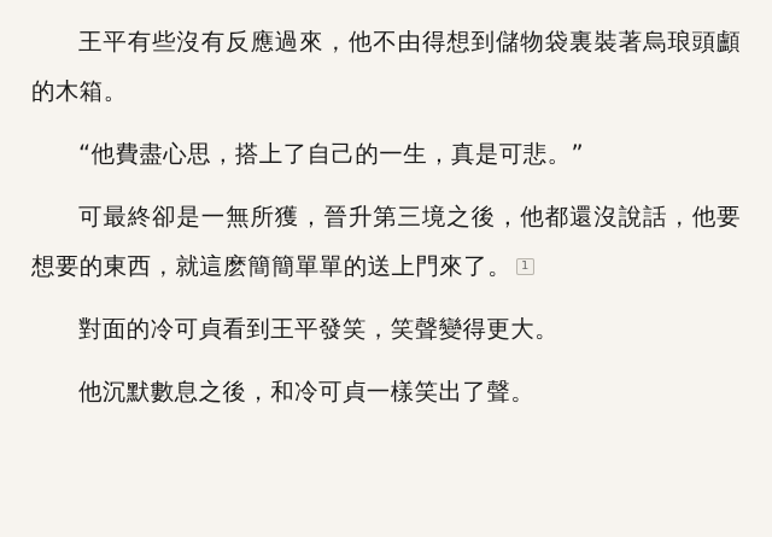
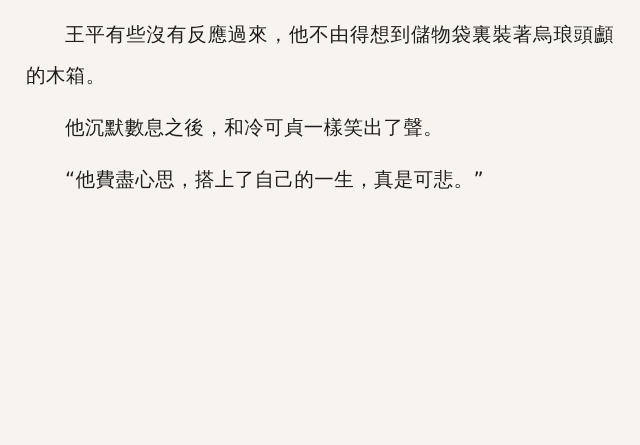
  王平有些沒有反應過來，他不由得想到儲物袋裏裝著烏琅頭顱的木箱。
- “他費盡心思，搭上了自己的一生，真是可悲。”
+ 他沉默數息之後，和冷可貞一樣笑出了聲。
- 可最終卻是一無所獲，晉升第三境之後，他都還沒說話，他要想要的東西，就這麽簡簡單單的送上門來了。 1
- 對面的冷可貞看到王平發笑，笑聲變得更大。
- 他沉默數息之後，和冷可貞一樣笑出了聲。
+ “他費盡心思，搭上了自己的一生，真是可悲。”
